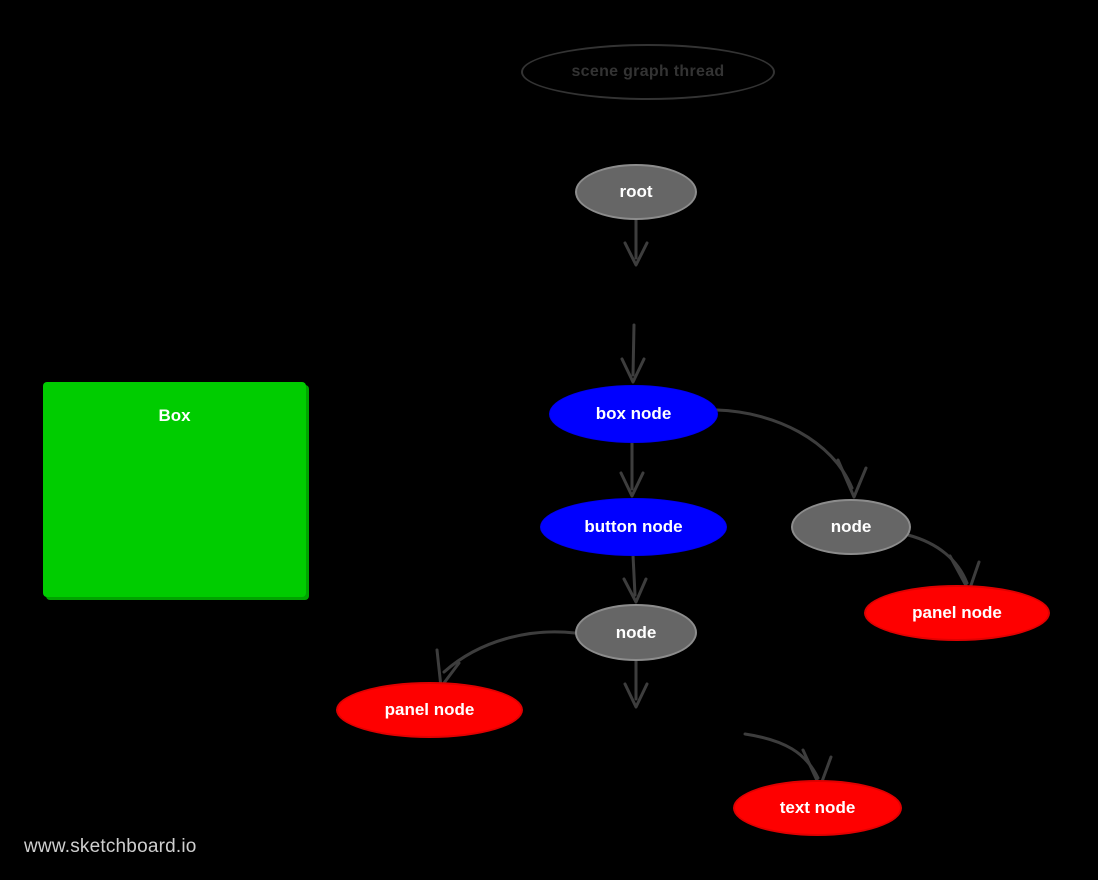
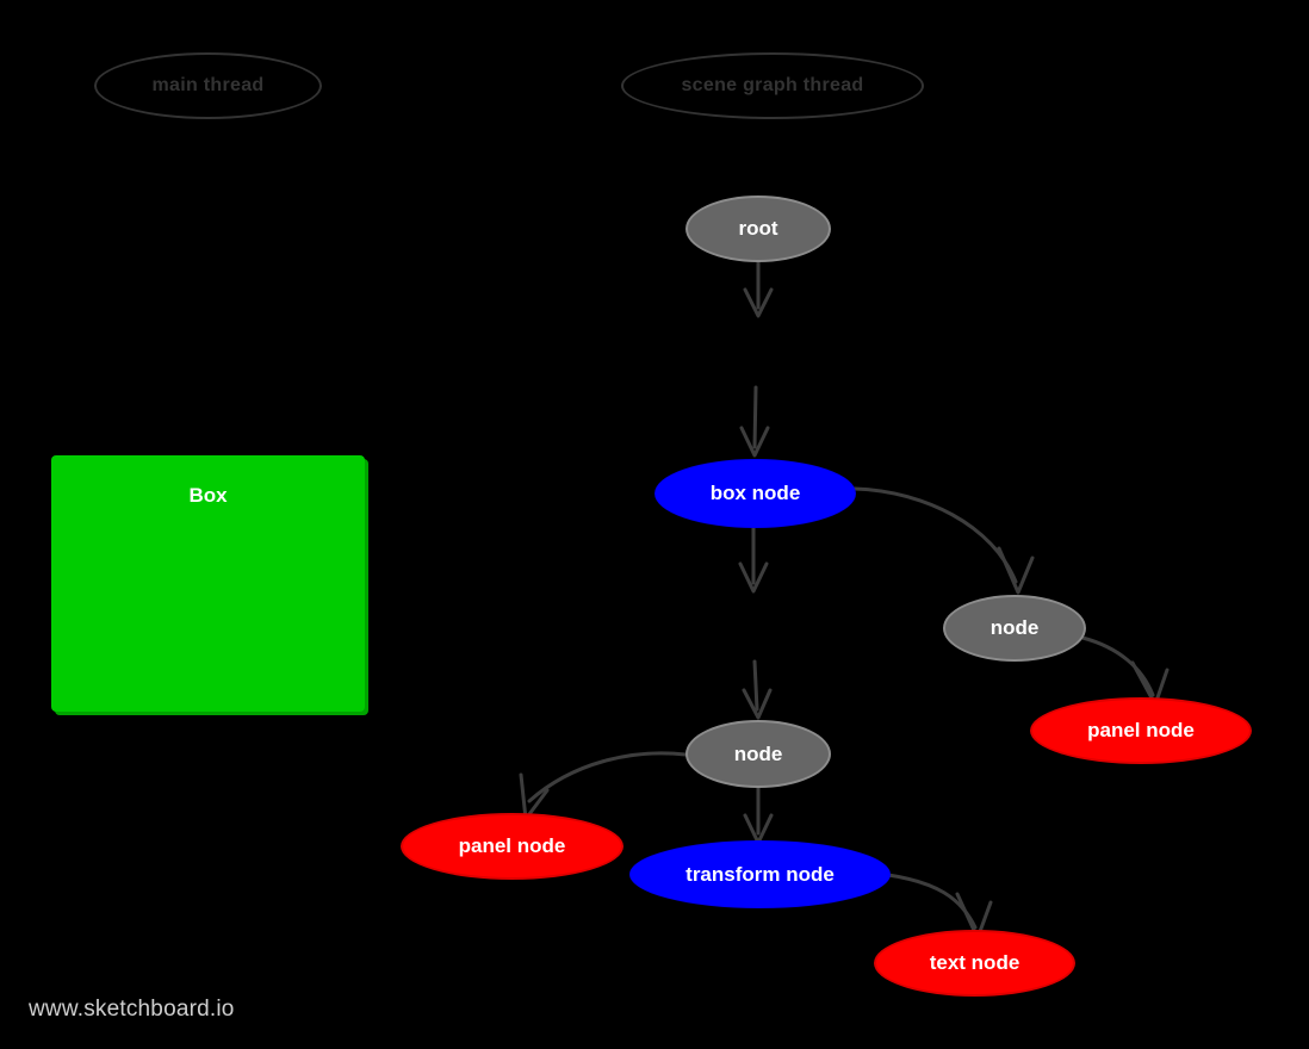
+ main thread
  scene graph thread
  Box
  root
  box node
- button node
  node
  panel node
  node
  panel node
+ transform node
  text node
  www.sketchboard.io
